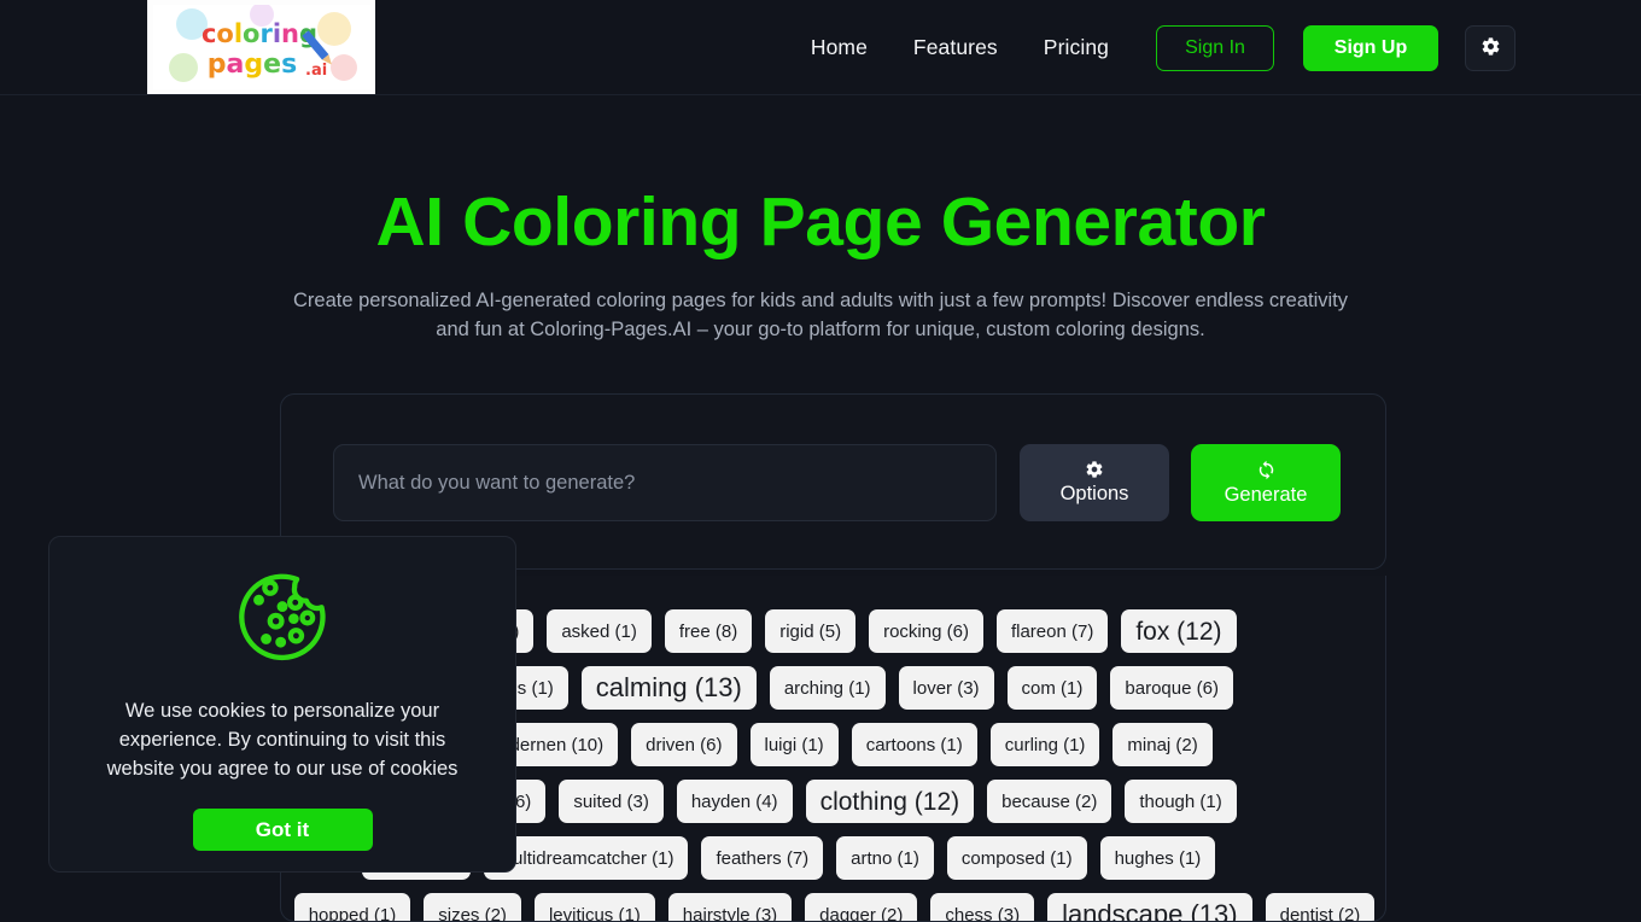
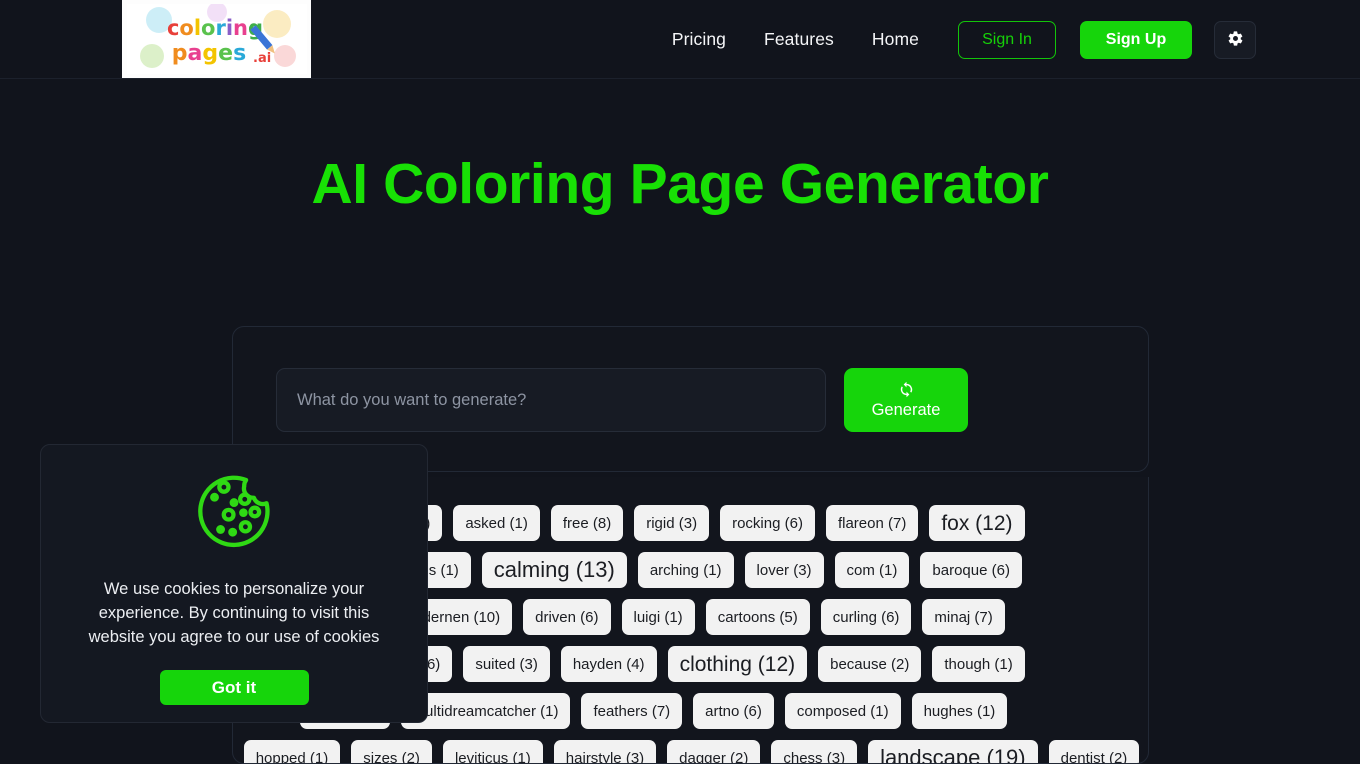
  colorin
  pages
  .ai
- Home
+ Pricing
  Features
- Pricing
+ Home
  Sign In
  Sign Up
  AI Coloring Page Generator
- Create personalized AI-generated coloring pages for kids and adults with just a few prompts! Discover endless creativity and fun at Coloring-Pages.AI – your go-to platform for unique, custom coloring designs.
  What do you want to generate?
- Options
  Generate
  asked (1)
  free (8)
- rigid (5)
+ rigid (3)
  rocking (6)
  flareon (7)
  fox (12)
  calming (13)
  arching (1)
  lover (3)
  com (1)
  baroque (6)
  ernen (10)
  driven (6)
  luigi (1)
- cartoons (1)
+ cartoons (5)
- curling (1)
+ curling (6)
- minaj (2)
+ minaj (7)
  suited (3)
  hayden (4)
  clothing (12)
  because (2)
  though (1)
  ultidreamcatcher (1)
  feathers (7)
- artno (1)
+ artno (6)
  composed (1)
  hughes (1)
  hopped (1)
  sizes (2)
  leviticus (1)
  hairstyle (3)
  dagger (2)
  chess (3)
- landscape (13)
+ landscape (19)
  dentist (2)
  We use cookies to personalize your experience. By continuing to visit this website you agree to our use of cookies
  Got it
